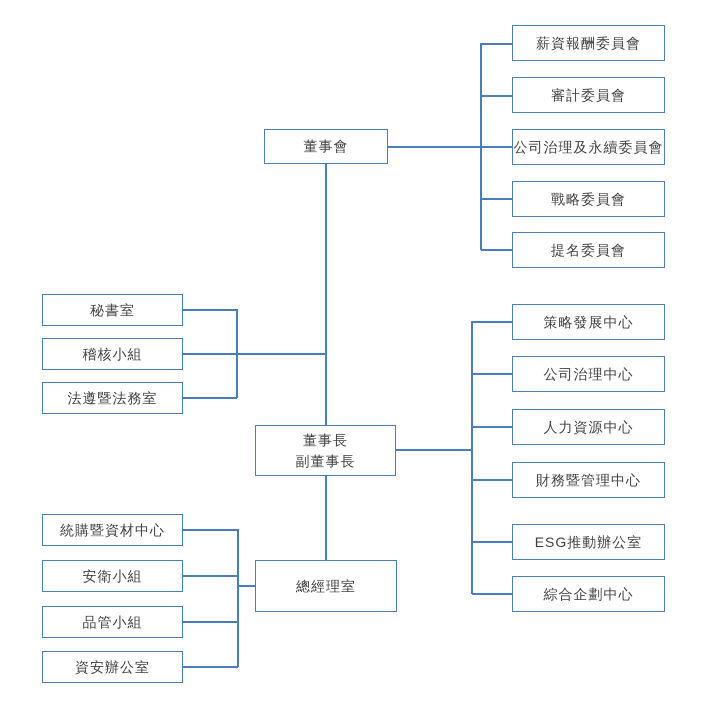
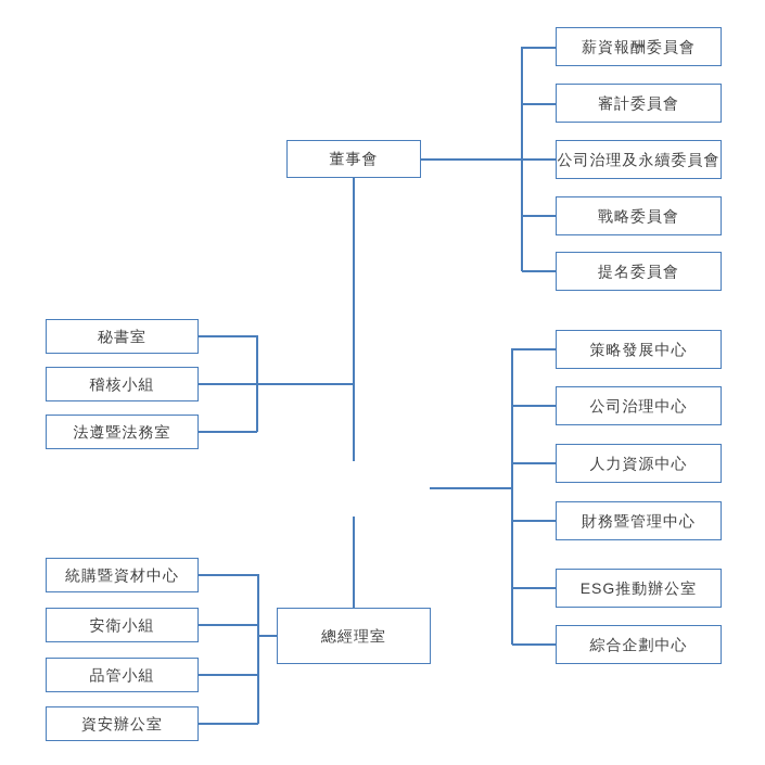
  董事會
  薪資報酬委員會
  審計委員會
  公司治理及永續委員會
  戰略委員會
  提名委員會
  秘書室
  稽核小組
  法遵暨法務室
- 董事長
- 副董事長
  策略發展中心
  公司治理中心
  人力資源中心
  財務暨管理中心
  ESG推動辦公室
  綜合企劃中心
  總經理室
  統購暨資材中心
  安衛小組
  品管小組
  資安辦公室
